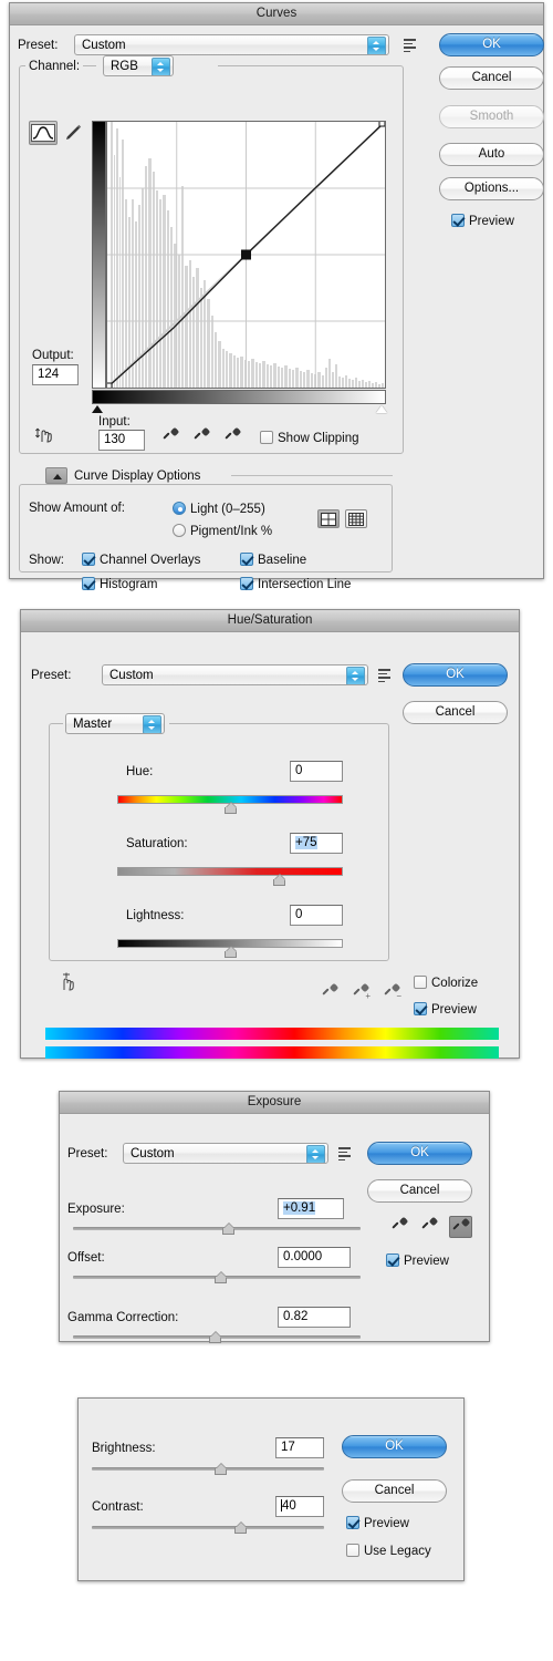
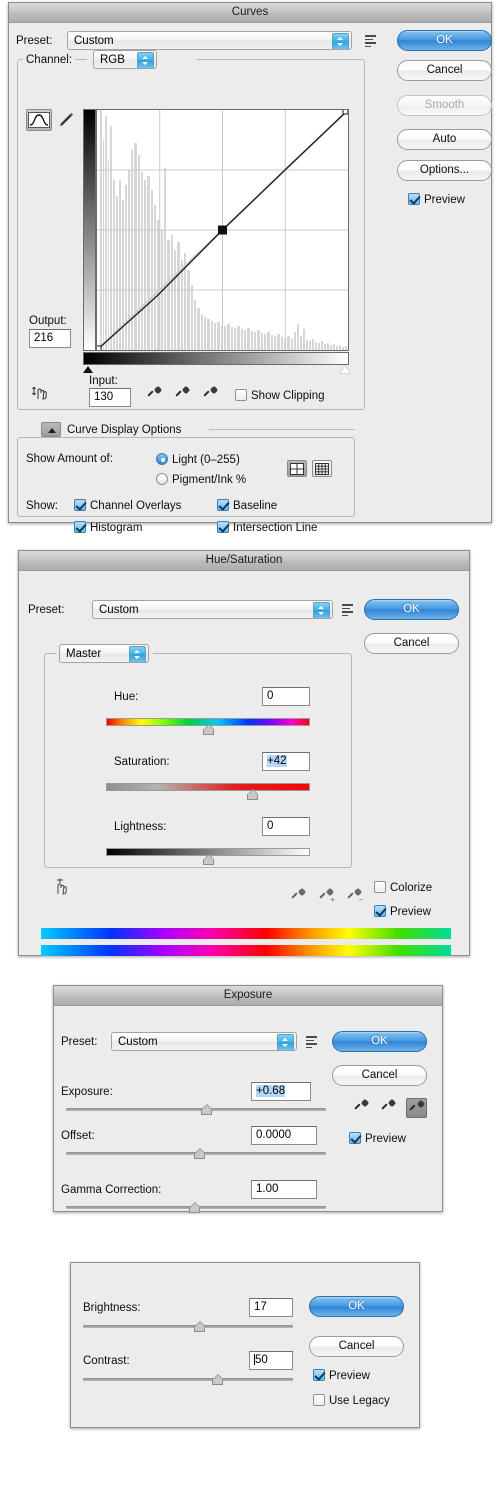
  Curves
  Preset:
  Custom
  OK
  Cancel
  Smooth
  Auto
  Options...
  Preview
  Channel:
  RGB
  Output:
- 124
+ 216
  Input:
  130
  Show Clipping
  Curve Display Options
  Show Amount of:
  Light (0–255)
  Pigment/Ink %
  Show:
  Channel Overlays
  Baseline
  Histogram
  Intersection Line
  Hue/Saturation
  Preset:
  Custom
  OK
  Cancel
  Master
  Hue:
  0
  Saturation:
- +75
+ +42
  Lightness:
  0
  +
  −
  Colorize
  Preview
  Exposure
  Preset:
  Custom
  OK
  Cancel
  Exposure:
- +0.91
+ +0.68
  Preview
  Offset:
  0.0000
  Gamma Correction:
- 0.82
+ 1.00
  Brightness:
  17
  Contrast:
- 40
+ 50
  OK
  Cancel
  Preview
  Use Legacy
